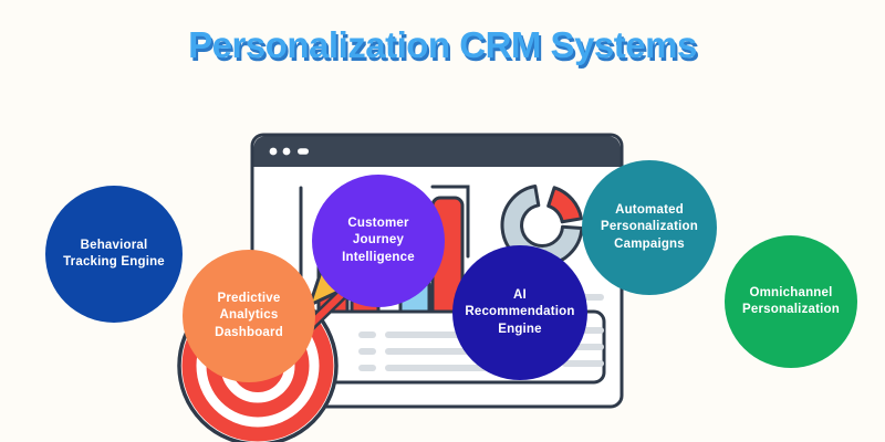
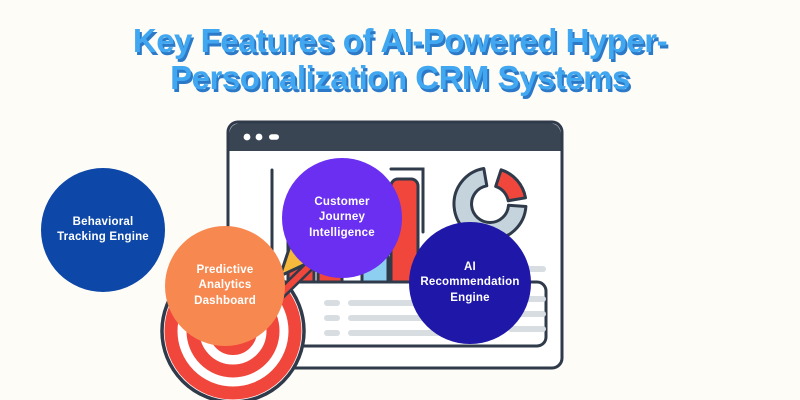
+ Key Features of AI-Powered Hyper-
  Personalization CRM Systems
  Behavioral Tracking Engine
  Predictive Analytics Dashboard
  Customer Journey Intelligence
  AI Recommendation Engine
- Automated Personalization Campaigns
- Omnichannel Personalization
